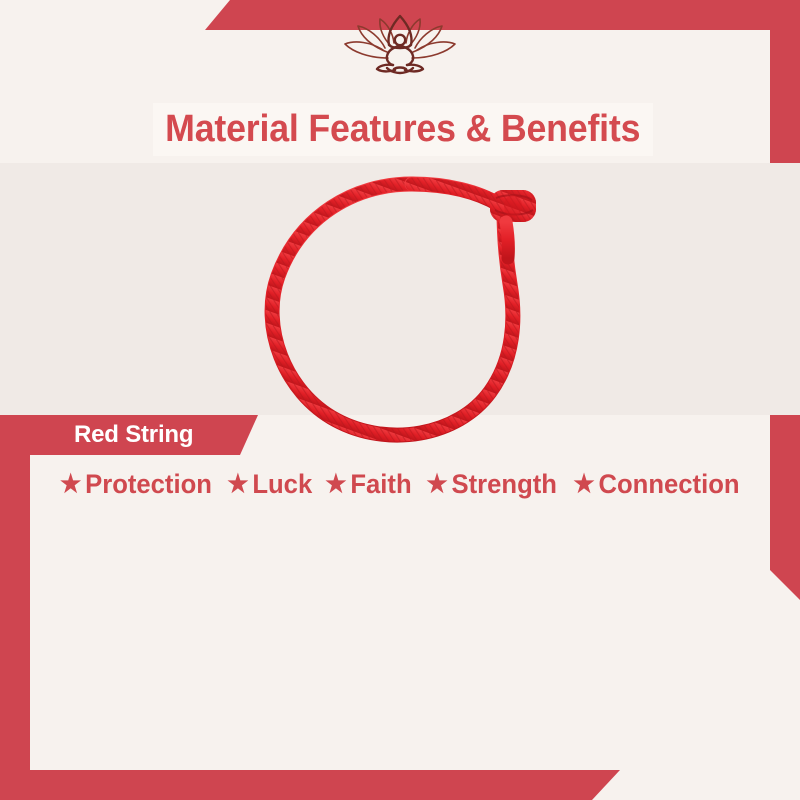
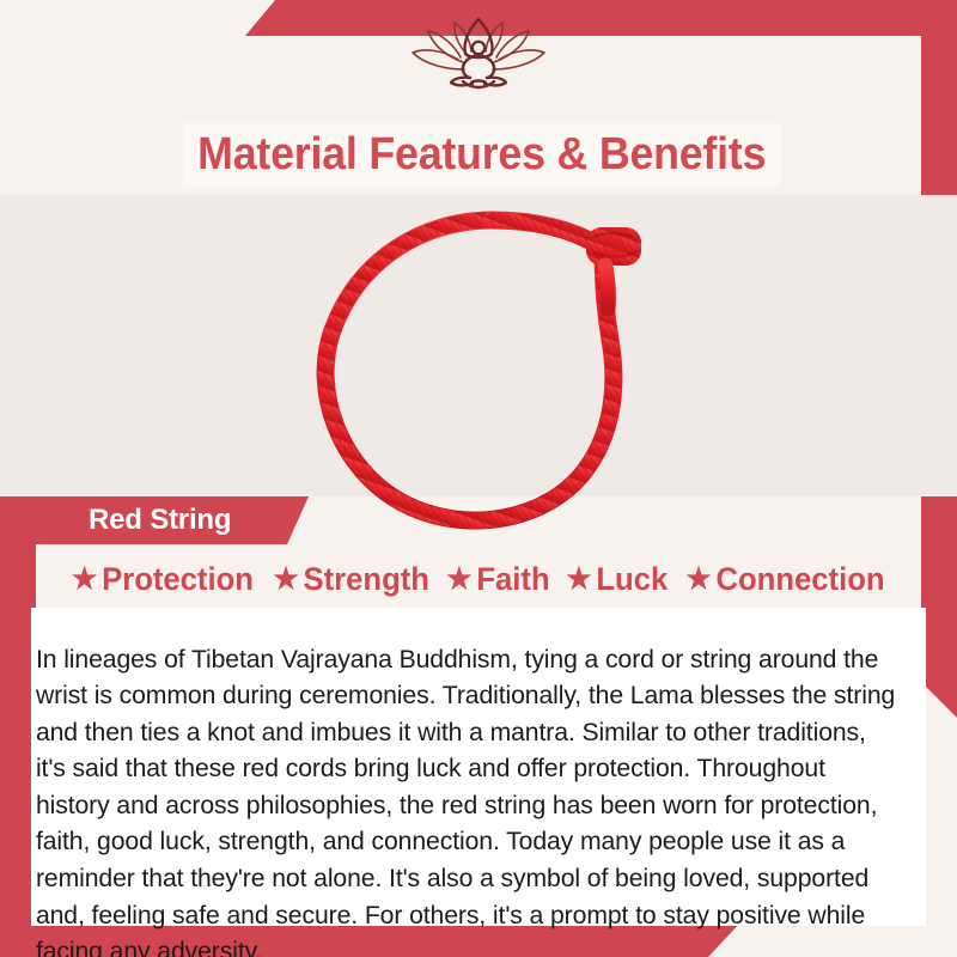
  Material Features & Benefits
  Red String
  ★
  Protection
  ★
- Luck
+ Strength
  ★
  Faith
  ★
- Strength
+ Luck
  ★
  Connection
+ In lineages of Tibetan Vajrayana Buddhism, tying a cord or string around the wrist is common during ceremonies. Traditionally, the Lama blesses the string and then ties a knot and imbues it with a mantra. Similar to other traditions, it's said that these red cords bring luck and offer protection. Throughout history and across philosophies, the red string has been worn for protection, faith, good luck, strength, and connection. Today many people use it as a reminder that they're not alone. It's also a symbol of being loved, supported and, feeling safe and secure. For others, it's a prompt to stay positive while facing any adversity.
